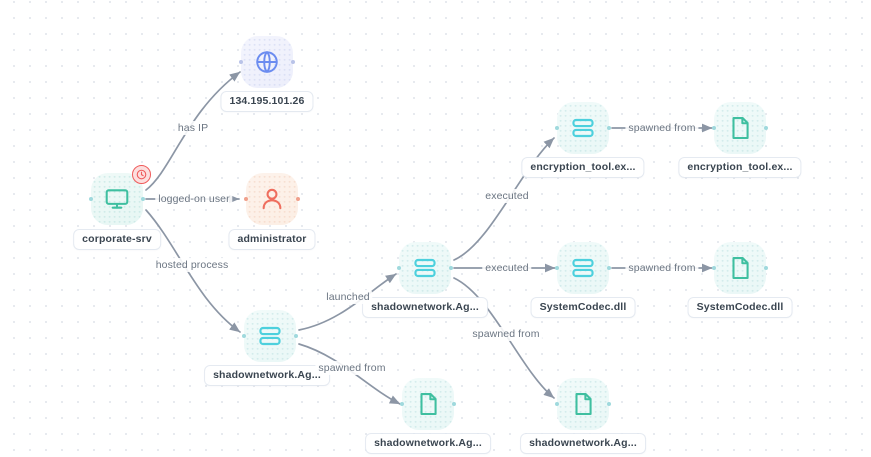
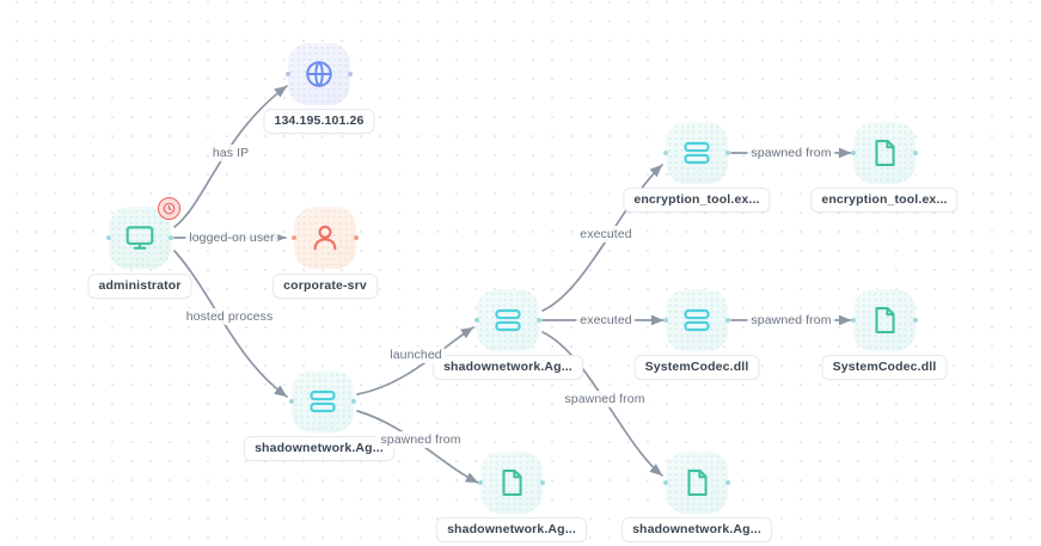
- corporate-srv
+ administrator
  134.195.101.26
- administrator
+ corporate-srv
  shadownetwork.Ag...
  shadownetwork.Ag...
  encryption_tool.ex...
  encryption_tool.ex...
  SystemCodec.dll
  SystemCodec.dll
  shadownetwork.Ag...
  shadownetwork.Ag...
  has IP
  logged-on user
  hosted process
  launched
  spawned from
  executed
  executed
  spawned from
  spawned from
  spawned from
